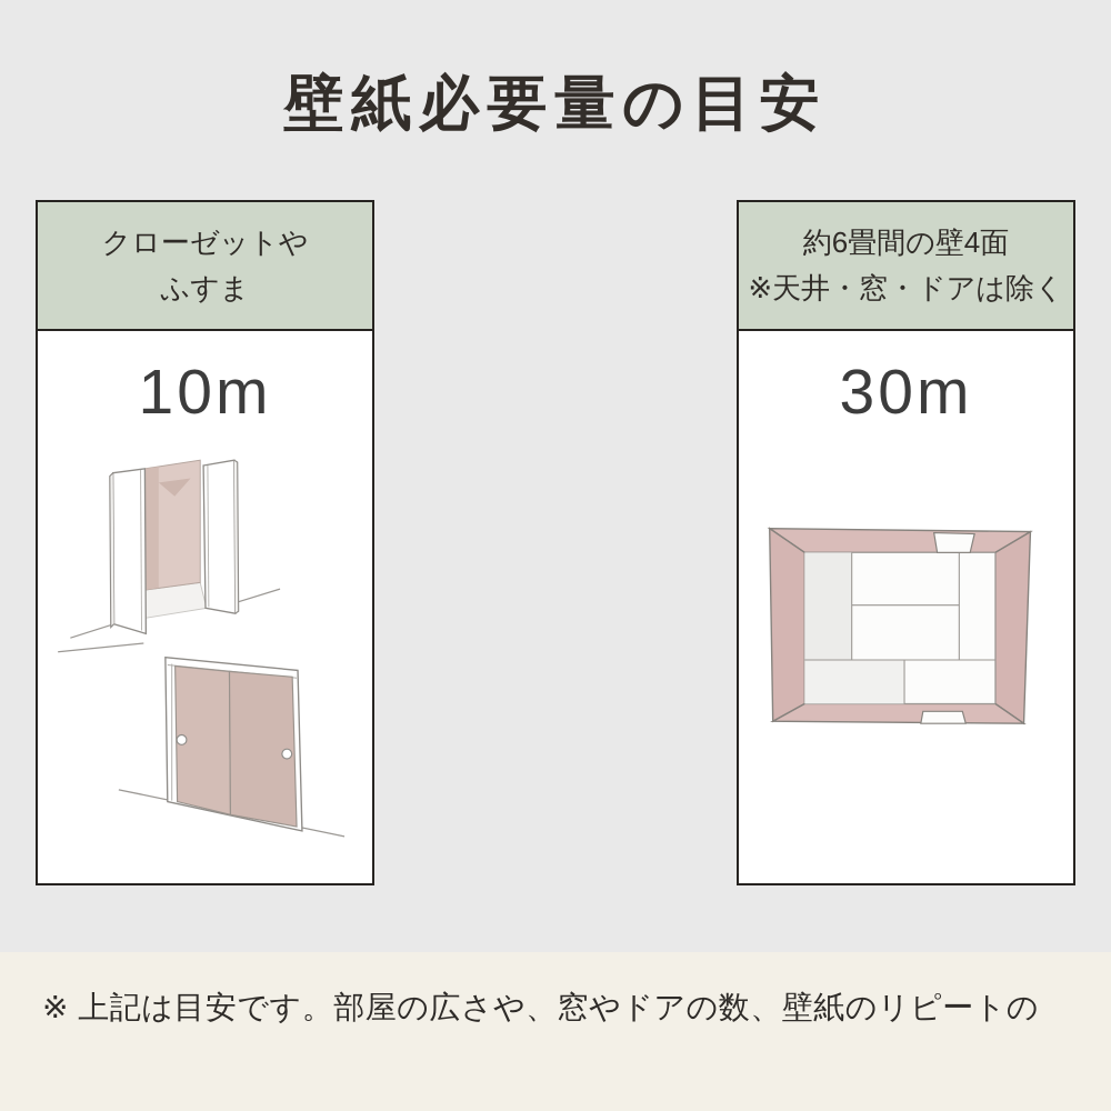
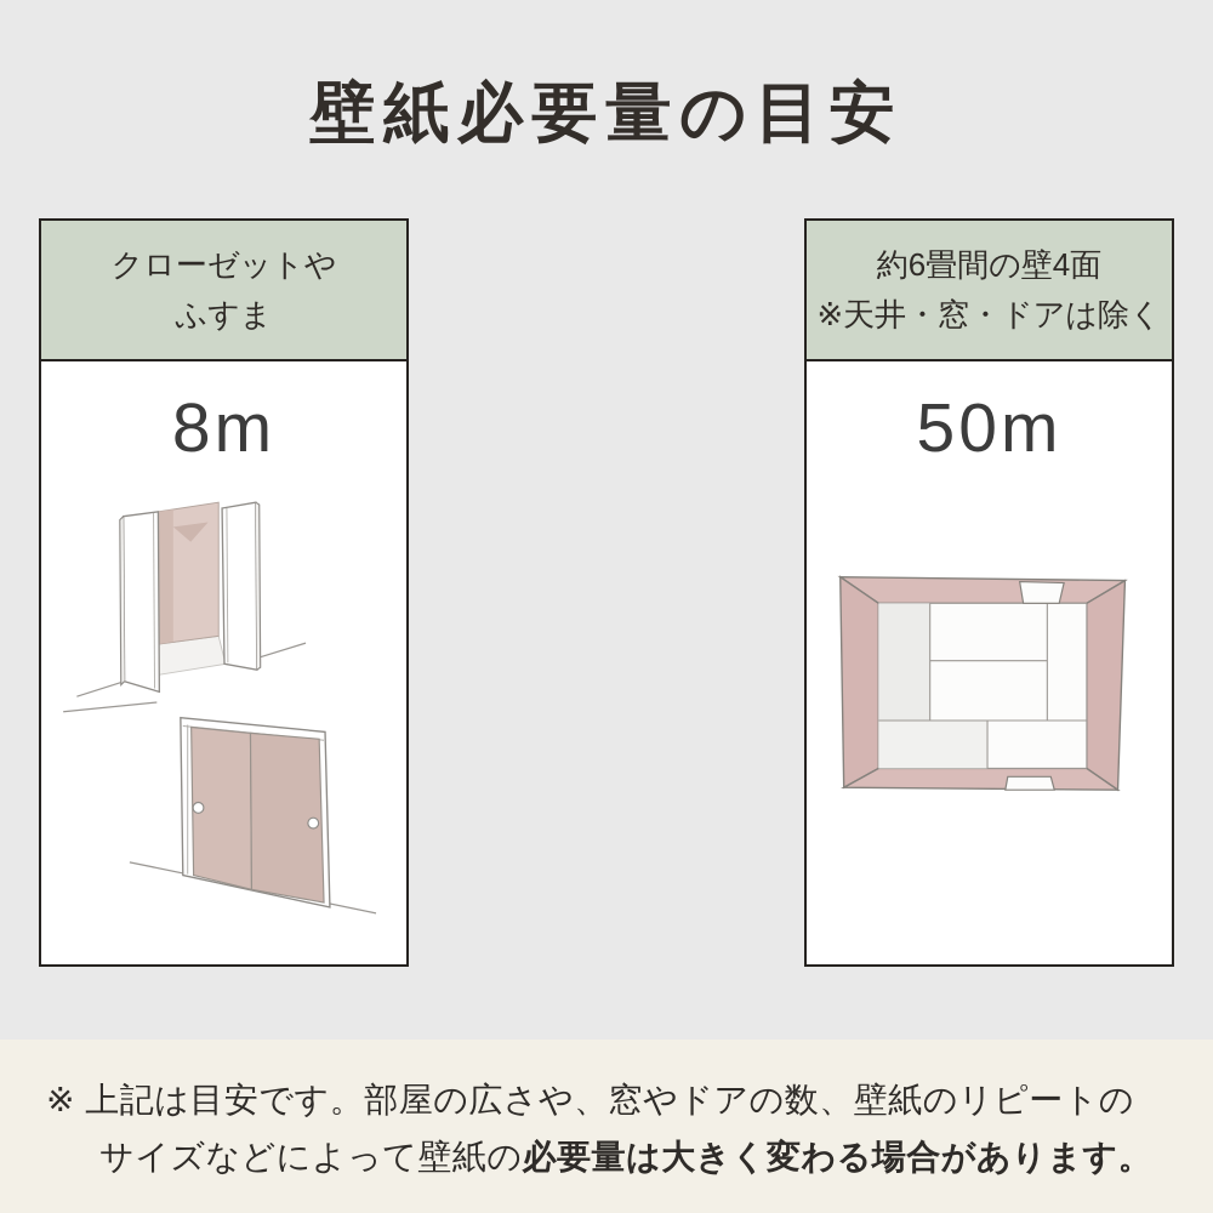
  壁紙必要量の目安
  クローゼットや
  ふすま
- 10m
+ 8m
  約6畳間の壁4面
  ※天井・窓・ドアは除く
- 30m
+ 50m
  ※ 上記は目安です。部屋の広さや、窓やドアの数、壁紙のリピートの
+ サイズなどによって壁紙の必要量は大きく変わる場合があります。
